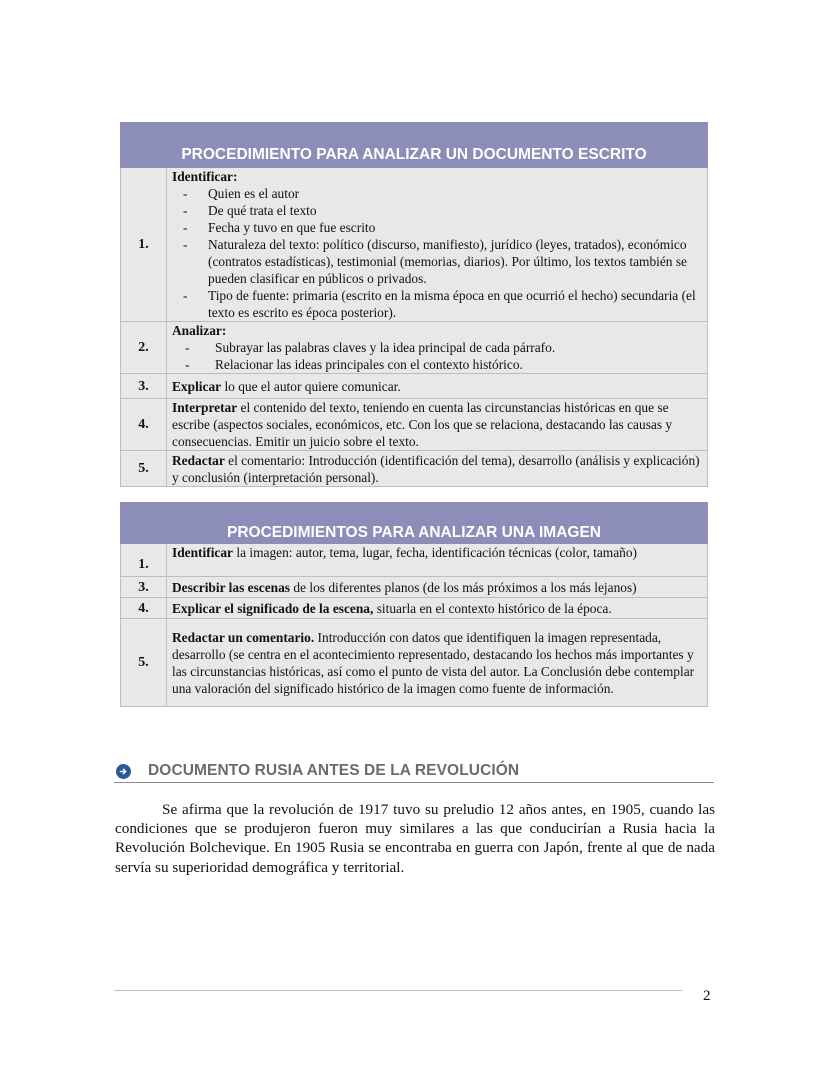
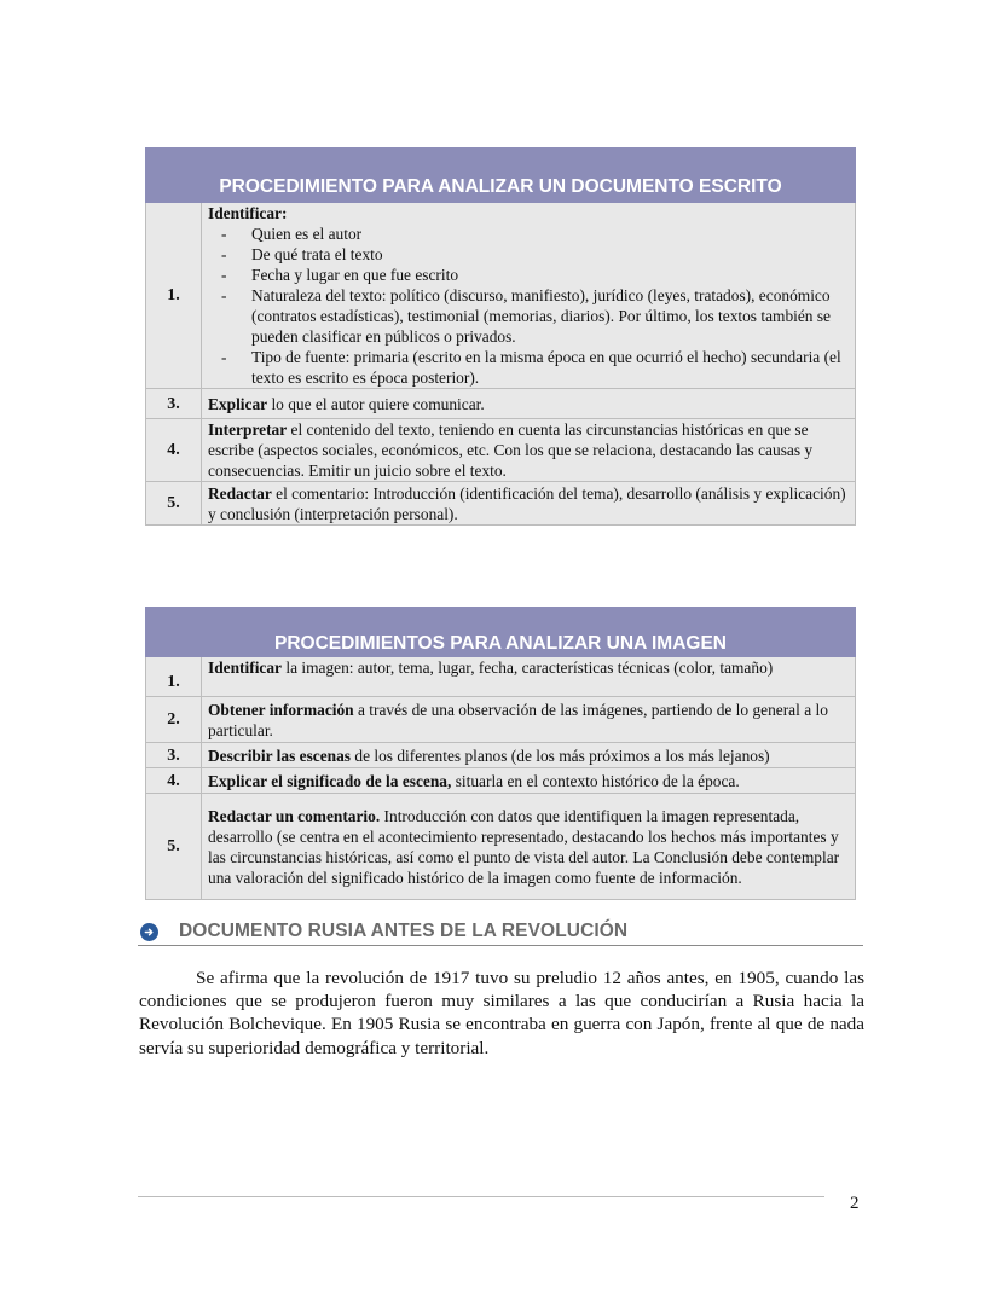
  PROCEDIMIENTO PARA ANALIZAR UN DOCUMENTO ESCRITO
- 1.	Identificar: Quien es el autor De qué trata el texto Fecha y tuvo en que fue escrito Naturaleza del texto: político (discurso, manifiesto), jurídico (leyes, tratados), económico (contratos estadísticas), testimonial (memorias, diarios). Por último, los textos también se pueden clasificar en públicos o privados. Tipo de fuente: primaria (escrito en la misma época en que ocurrió el hecho) secundaria (el texto es escrito es época posterior).
+ 1.	Identificar: Quien es el autor De qué trata el texto Fecha y lugar en que fue escrito Naturaleza del texto: político (discurso, manifiesto), jurídico (leyes, tratados), económico (contratos estadísticas), testimonial (memorias, diarios). Por último, los textos también se pueden clasificar en públicos o privados. Tipo de fuente: primaria (escrito en la misma época en que ocurrió el hecho) secundaria (el texto es escrito es época posterior).
- 2.	Analizar: Subrayar las palabras claves y la idea principal de cada párrafo. Relacionar las ideas principales con el contexto histórico.
  3.	Explicar lo que el autor quiere comunicar.
  4.	Interpretar el contenido del texto, teniendo en cuenta las circunstancias históricas en que se escribe (aspectos sociales, económicos, etc. Con los que se relaciona, destacando las causas y consecuencias. Emitir un juicio sobre el texto.
  5.	Redactar el comentario: Introducción (identificación del tema), desarrollo (análisis y explicación) y conclusión (interpretación personal).
  PROCEDIMIENTOS PARA ANALIZAR UNA IMAGEN
- 1.	Identificar la imagen: autor, tema, lugar, fecha, identificación técnicas (color, tamaño)
+ 1.	Identificar la imagen: autor, tema, lugar, fecha, características técnicas (color, tamaño)
+ 2.	Obtener información a través de una observación de las imágenes, partiendo de lo general a lo particular.
  3.	Describir las escenas de los diferentes planos (de los más próximos a los más lejanos)
  4.	Explicar el significado de la escena, situarla en el contexto histórico de la época.
  5.	Redactar un comentario. Introducción con datos que identifiquen la imagen representada, desarrollo (se centra en el acontecimiento representado, destacando los hechos más importantes y las circunstancias históricas, así como el punto de vista del autor. La Conclusión debe contemplar una valoración del significado histórico de la imagen como fuente de información.
  DOCUMENTO RUSIA ANTES DE LA REVOLUCIÓN
  Se afirma que la revolución de 1917 tuvo su preludio 12 años antes, en 1905, cuando las condiciones que se produjeron fueron muy similares a las que conducirían a Rusia hacia la Revolución Bolchevique. En 1905 Rusia se encontraba en guerra con Japón, frente al que de nada servía su superioridad demográfica y territorial.
  2
